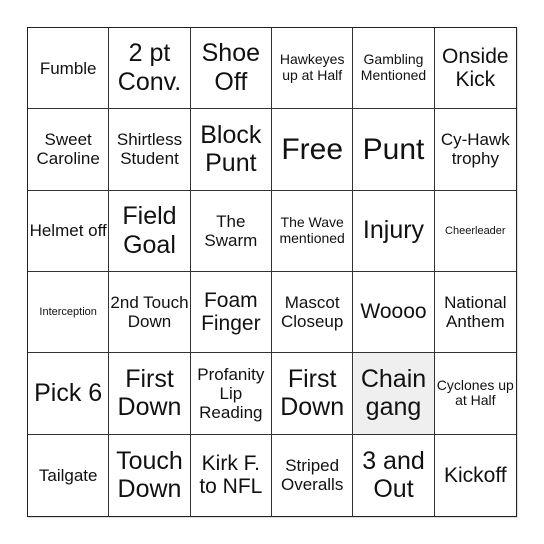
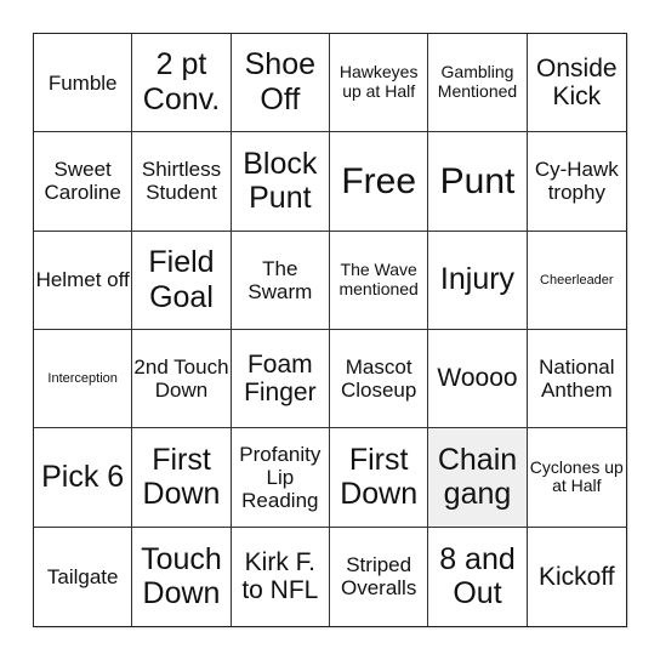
  Fumble
  2 pt Conv.
  Shoe Off
  Hawkeyes up at Half
  Gambling Mentioned
  Onside Kick
  Sweet Caroline
  Shirtless Student
  Block Punt
  Free
  Punt
  Cy-Hawk trophy
  Helmet off
  Field Goal
  The Swarm
  The Wave mentioned
  Injury
  Cheerleader
  Interception
  2nd Touch Down
  Foam Finger
  Mascot Closeup
  Woooo
  National Anthem
  Pick 6
  First Down
  Profanity Lip Reading
  First Down
  Chain gang
  Cyclones up at Half
  Tailgate
  Touch Down
  Kirk F. to NFL
  Striped Overalls
- 3 and Out
+ 8 and Out
  Kickoff
